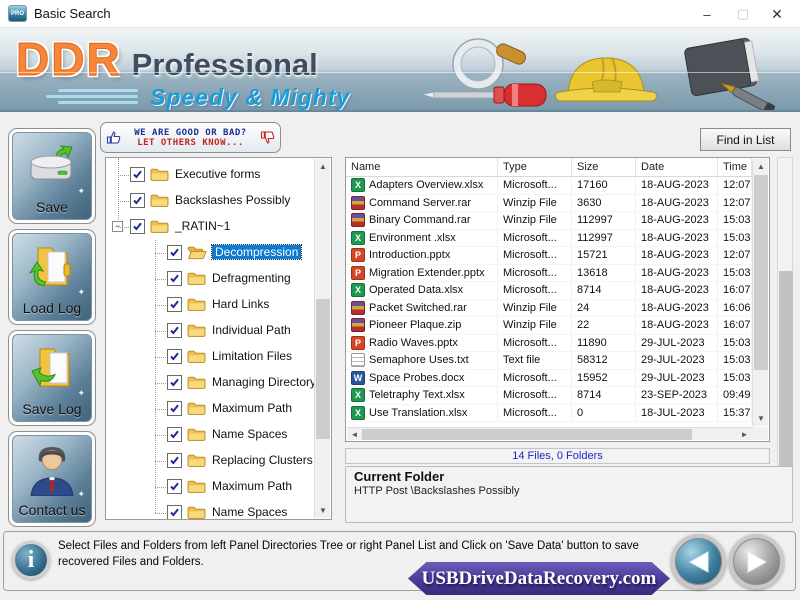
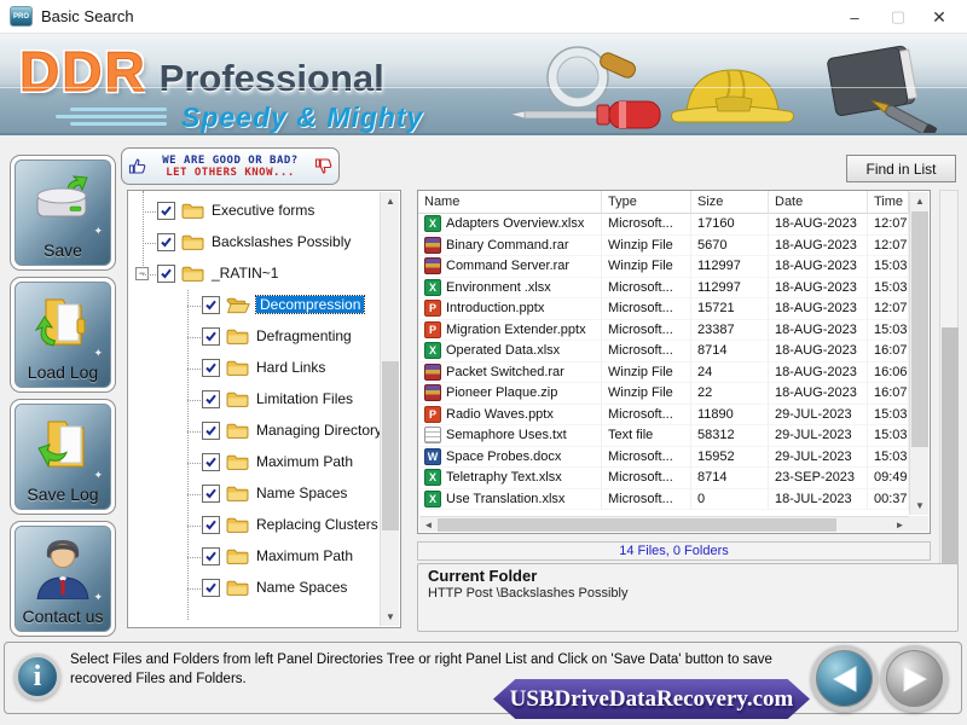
  Basic Search
  –
  ▢
  ✕
  DDR Professional
  Speedy & Mighty
  Save
  Load Log
  Save Log
  Contact us
  WE ARE GOOD OR BAD?
  LET OTHERS KNOW...
  Find in List
  Executive forms
  Backslashes Possibly
  −
  _RATIN~1
  Decompression
  Defragmenting
  Hard Links
- Individual Path
  Limitation Files
  Managing Director
  Maximum Path
  Name Spaces
  Replacing Clusters
  Maximum Path
  Name Spaces
  ▲
  ▼
  Name
  Type
  Size
  Date
  Time
  X
  Adapters Overview.xlsx
  Microsoft...
  17160
  18-AUG-2023
  12:07
- Command Server.rar
+ Binary Command.rar
  Winzip File
- 3630
+ 5670
  18-AUG-2023
  12:07
- Binary Command.rar
+ Command Server.rar
  Winzip File
  112997
  18-AUG-2023
  15:03
  X
  Environment .xlsx
  Microsoft...
  112997
  18-AUG-2023
  15:03
  P
  Introduction.pptx
  Microsoft...
  15721
  18-AUG-2023
  12:07
  P
  Migration Extender.pptx
  Microsoft...
- 13618
+ 23387
  18-AUG-2023
  15:03
  X
  Operated Data.xlsx
  Microsoft...
  8714
  18-AUG-2023
  16:07
  Packet Switched.rar
  Winzip File
  24
  18-AUG-2023
  16:06
  Pioneer Plaque.zip
  Winzip File
  22
  18-AUG-2023
  16:07
  P
  Radio Waves.pptx
  Microsoft...
  11890
  29-JUL-2023
  15:03
  Semaphore Uses.txt
  Text file
  58312
  29-JUL-2023
  15:03
  W
  Space Probes.docx
  Microsoft...
  15952
  29-JUL-2023
  15:03
  X
  Teletraphy Text.xlsx
  Microsoft...
  8714
  23-SEP-2023
  09:49
  X
  Use Translation.xlsx
  Microsoft...
  0
  18-JUL-2023
- 15:37
+ 00:37
  ▲
  ▼
  ◄
  ►
  14 Files, 0 Folders
  Current Folder
  HTTP Post \Backslashes Possibly
  i
  Select Files and Folders from left Panel Directories Tree or right Panel List and Click on 'Save Data' button to save recovered Files and Folders.
  USBDriveDataRecovery.com
